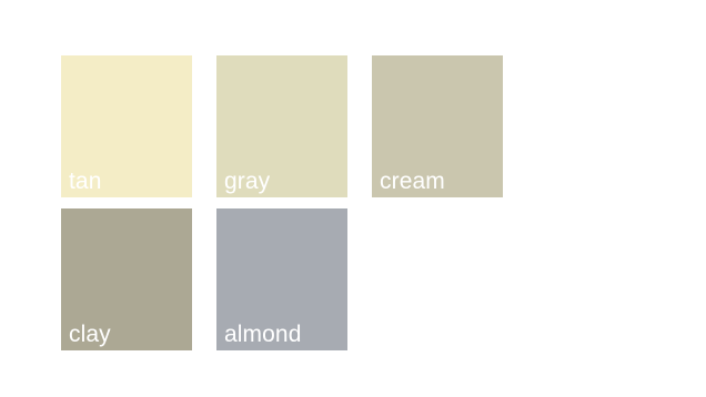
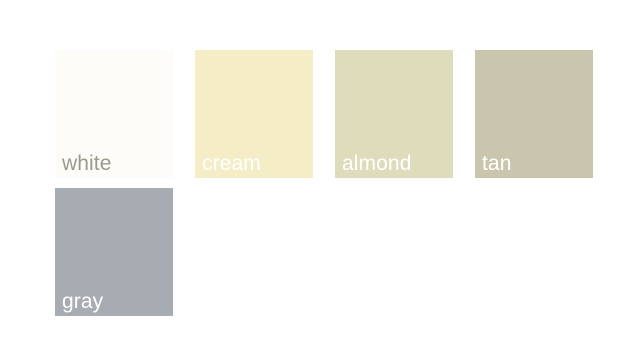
+ white
- tan
+ cream
- gray
+ almond
- cream
+ tan
- clay
- almond
+ gray
